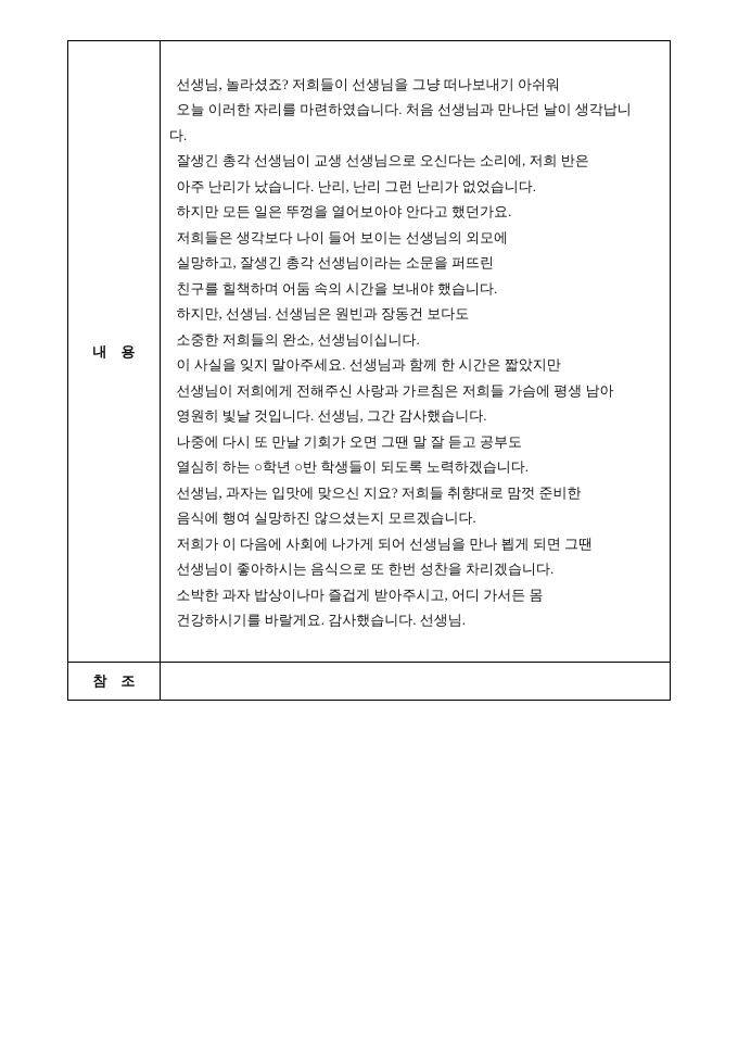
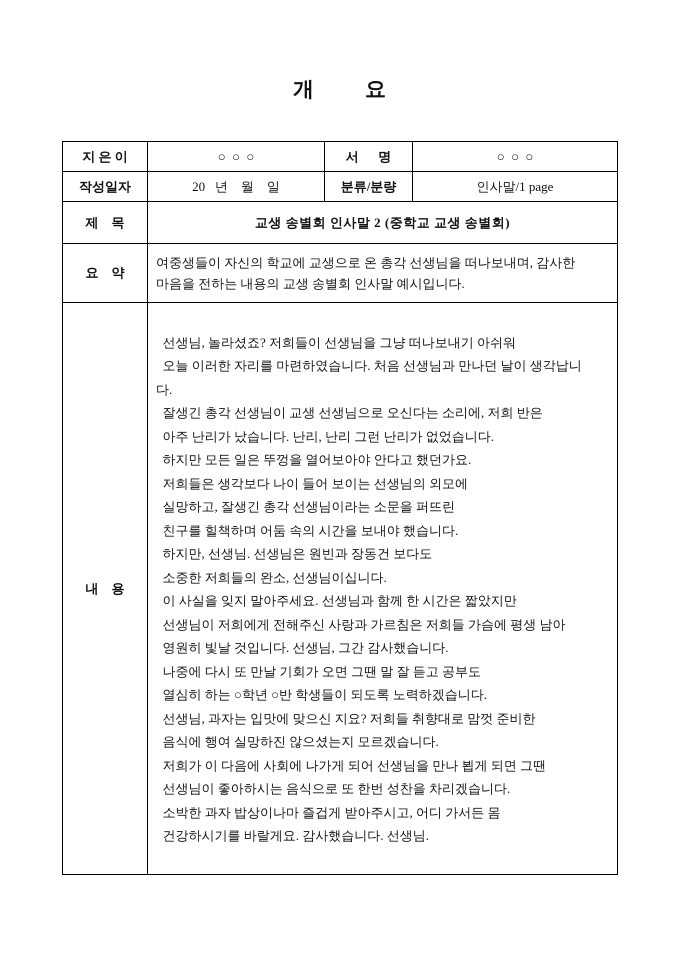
+ 개 요
+ 지 은 이	○ ○ ○	서 명	○ ○ ○
+ 작성일자	20 년 월 일	분류/분량	인사말/1 page
+ 제 목	교생 송별회 인사말 2 (중학교 교생 송별회)
+ 요 약	여중생들이 자신의 학교에 교생으로 온 총각 선생님을 떠나보내며, 감사한 마음을 전하는 내용의 교생 송별회 인사말 예시입니다.
  내 용	선생님, 놀라셨죠? 저희들이 선생님을 그냥 떠나보내기 아쉬워 오늘 이러한 자리를 마련하였습니다. 처음 선생님과 만나던 날이 생각납니 다. 잘생긴 총각 선생님이 교생 선생님으로 오신다는 소리에, 저희 반은 아주 난리가 났습니다. 난리, 난리 그런 난리가 없었습니다. 하지만 모든 일은 뚜껑을 열어보아야 안다고 했던가요. 저희들은 생각보다 나이 들어 보이는 선생님의 외모에 실망하고, 잘생긴 총각 선생님이라는 소문을 퍼뜨린 친구를 힐책하며 어둠 속의 시간을 보내야 했습니다. 하지만, 선생님. 선생님은 원빈과 장동건 보다도 소중한 저희들의 완소, 선생님이십니다. 이 사실을 잊지 말아주세요. 선생님과 함께 한 시간은 짧았지만 선생님이 저희에게 전해주신 사랑과 가르침은 저희들 가슴에 평생 남아 영원히 빛날 것입니다. 선생님, 그간 감사했습니다. 나중에 다시 또 만날 기회가 오면 그땐 말 잘 듣고 공부도 열심히 하는 ○학년 ○반 학생들이 되도록 노력하겠습니다. 선생님, 과자는 입맛에 맞으신 지요? 저희들 취향대로 맘껏 준비한 음식에 행여 실망하진 않으셨는지 모르겠습니다. 저희가 이 다음에 사회에 나가게 되어 선생님을 만나 뵙게 되면 그땐 선생님이 좋아하시는 음식으로 또 한번 성찬을 차리겠습니다. 소박한 과자 밥상이나마 즐겁게 받아주시고, 어디 가서든 몸 건강하시기를 바랄게요. 감사했습니다. 선생님.
- 참 조
